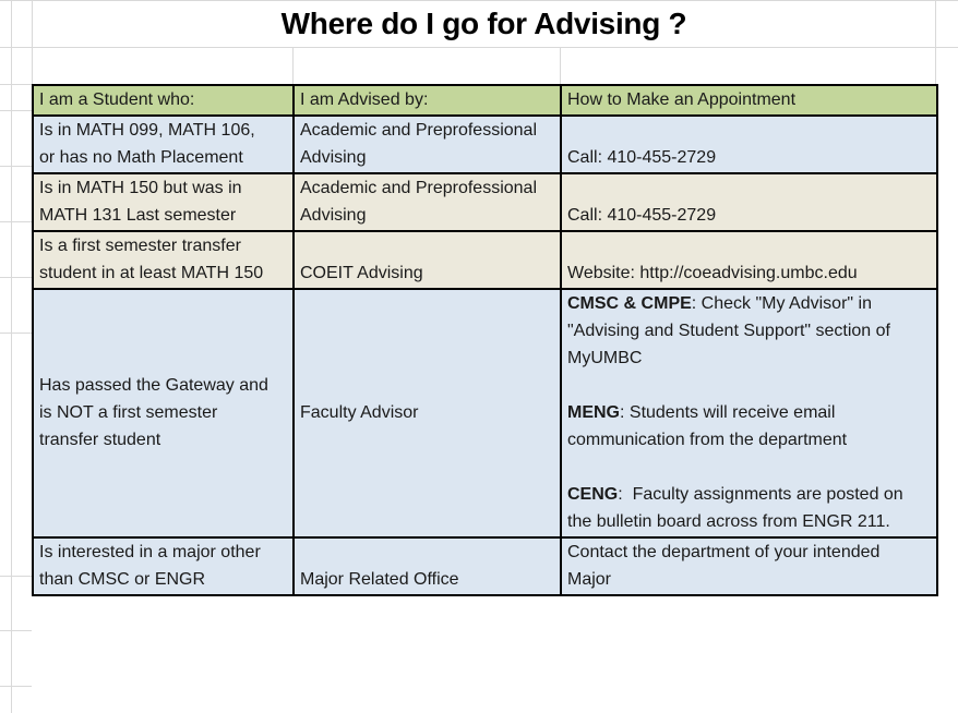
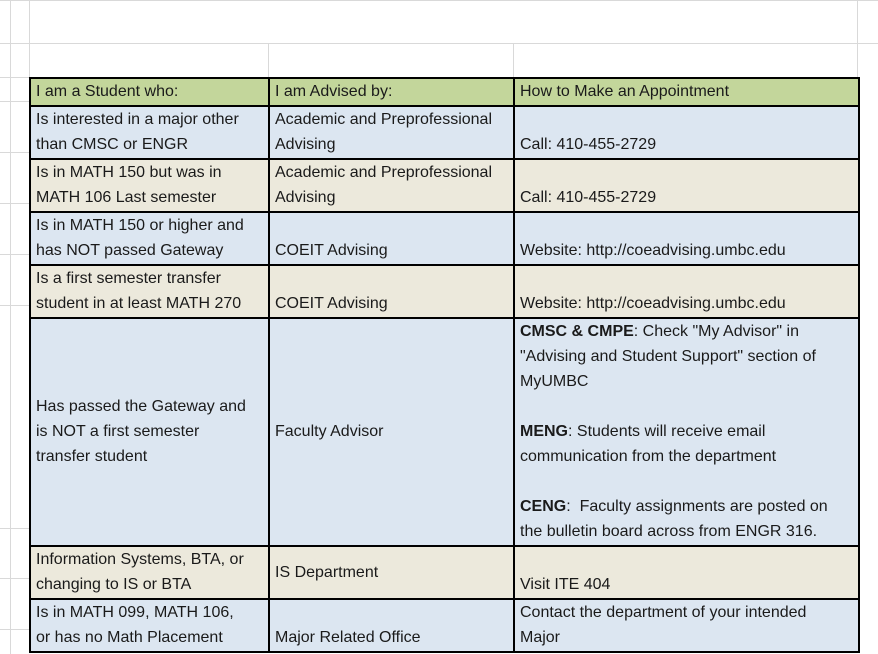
- Where do I go for Advising ?
  I am a Student who:	I am Advised by:	How to Make an Appointment
- Is in MATH 099, MATH 106, or has no Math Placement	Academic and Preprofessional Advising	Call: 410-455-2729
+ Is interested in a major other than CMSC or ENGR	Academic and Preprofessional Advising	Call: 410-455-2729
- Is in MATH 150 but was in MATH 131 Last semester	Academic and Preprofessional Advising	Call: 410-455-2729
+ Is in MATH 150 but was in MATH 106 Last semester	Academic and Preprofessional Advising	Call: 410-455-2729
+ Is in MATH 150 or higher and has NOT passed Gateway	COEIT Advising	Website: http://coeadvising.umbc.edu
- Is a first semester transfer student in at least MATH 150	COEIT Advising	Website: http://coeadvising.umbc.edu
+ Is a first semester transfer student in at least MATH 270	COEIT Advising	Website: http://coeadvising.umbc.edu
- Has passed the Gateway and is NOT a first semester transfer student	Faculty Advisor	CMSC & CMPE: Check "My Advisor" in "Advising and Student Support" section of MyUMBC MENG: Students will receive email communication from the department CENG: Faculty assignments are posted on the bulletin board across from ENGR 211.
+ Has passed the Gateway and is NOT a first semester transfer student	Faculty Advisor	CMSC & CMPE: Check "My Advisor" in "Advising and Student Support" section of MyUMBC MENG: Students will receive email communication from the department CENG: Faculty assignments are posted on the bulletin board across from ENGR 316.
+ Information Systems, BTA, or changing to IS or BTA	IS Department	Visit ITE 404
- Is interested in a major other than CMSC or ENGR	Major Related Office	Contact the department of your intended Major
+ Is in MATH 099, MATH 106, or has no Math Placement	Major Related Office	Contact the department of your intended Major
